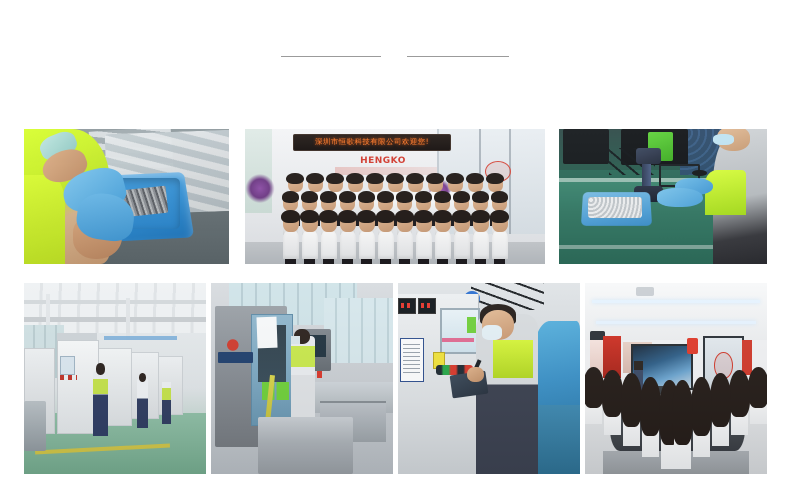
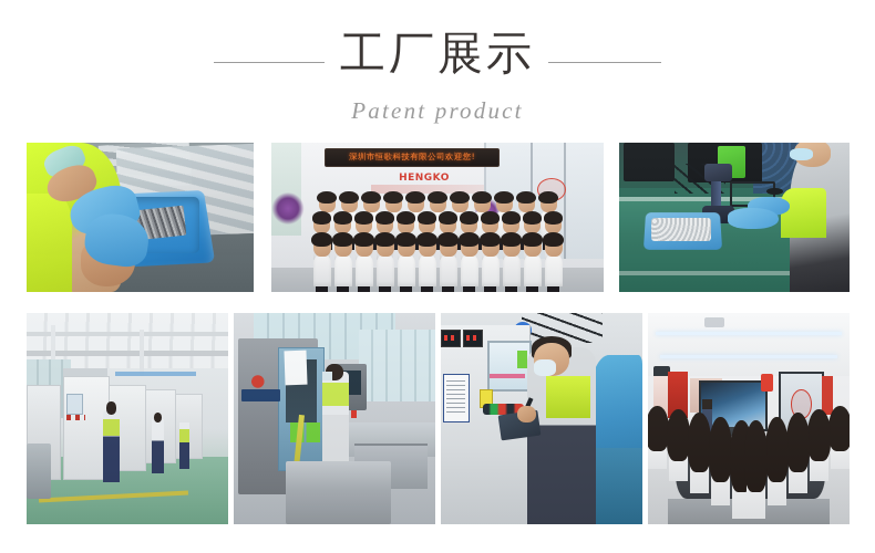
+ 工厂展示
+ Patent product
